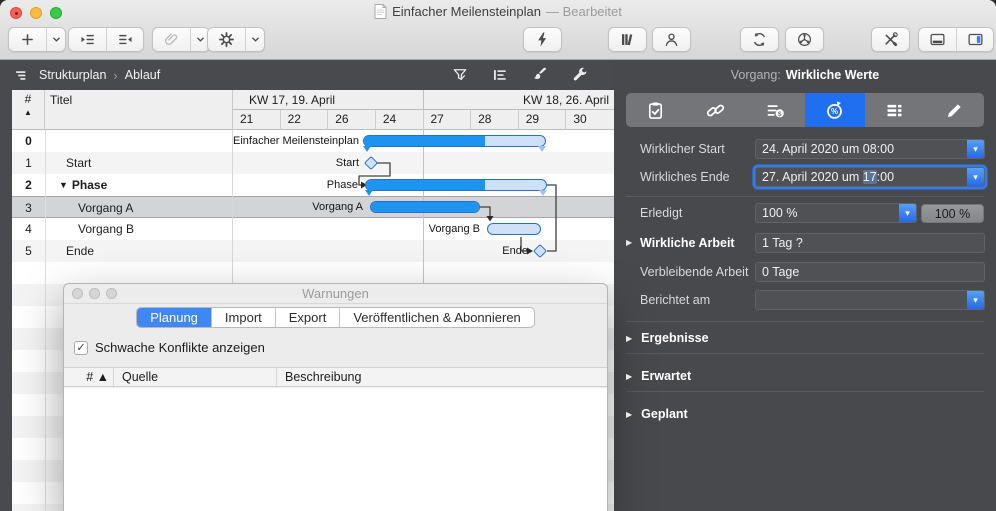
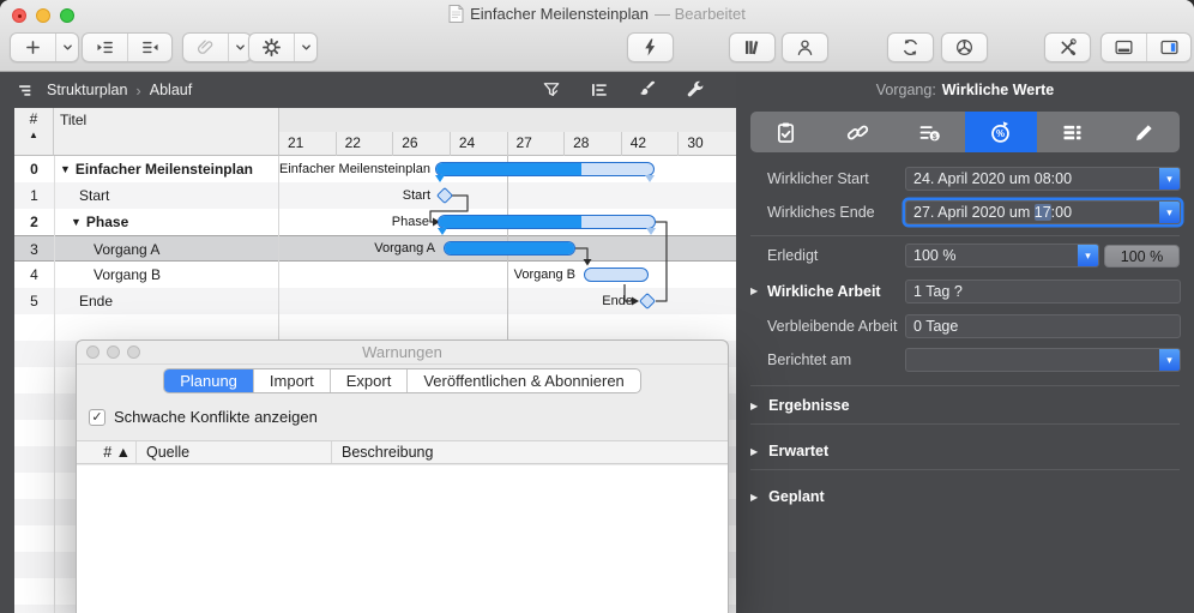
  Einfacher Meilensteinplan
  — Bearbeitet
  Strukturplan
  ›
  Ablauf
  #
  ▲
  Titel
- KW 17, 19. April
- KW 18, 26. April
  21
  22
  26
  24
  27
  28
- 29
+ 42
  30
  0
+ ▼ Einfacher Meilensteinplan
  1
  Start
  2
  ▼ Phase
  3
  Vorgang A
  4
  Vorgang B
  5
  Ende
  Einfacher Meilensteinplan
  Start
  Phase
  Vorgang A
  Vorgang B
  Ende
  Warnungen
  Planung
  Import
  Export
  Veröffentlichen & Abonnieren
  ✓
  Schwache Konflikte anzeigen
  # ▲
  Quelle
  Beschreibung
  Vorgang:
  Wirkliche Werte
  %
  Wirklicher Start
  24. April 2020 um 08:00
  ▾
  Wirkliches Ende
  27. April 2020 um 17:00
  ▾
  Erledigt
  100 %
  ▾
  100 %
  ▶
  Wirkliche Arbeit
  1 Tag ?
  Verbleibende Arbeit
  0 Tage
  Berichtet am
  ▾
  ▶ Ergebnisse
  ▶ Erwartet
  ▶ Geplant
